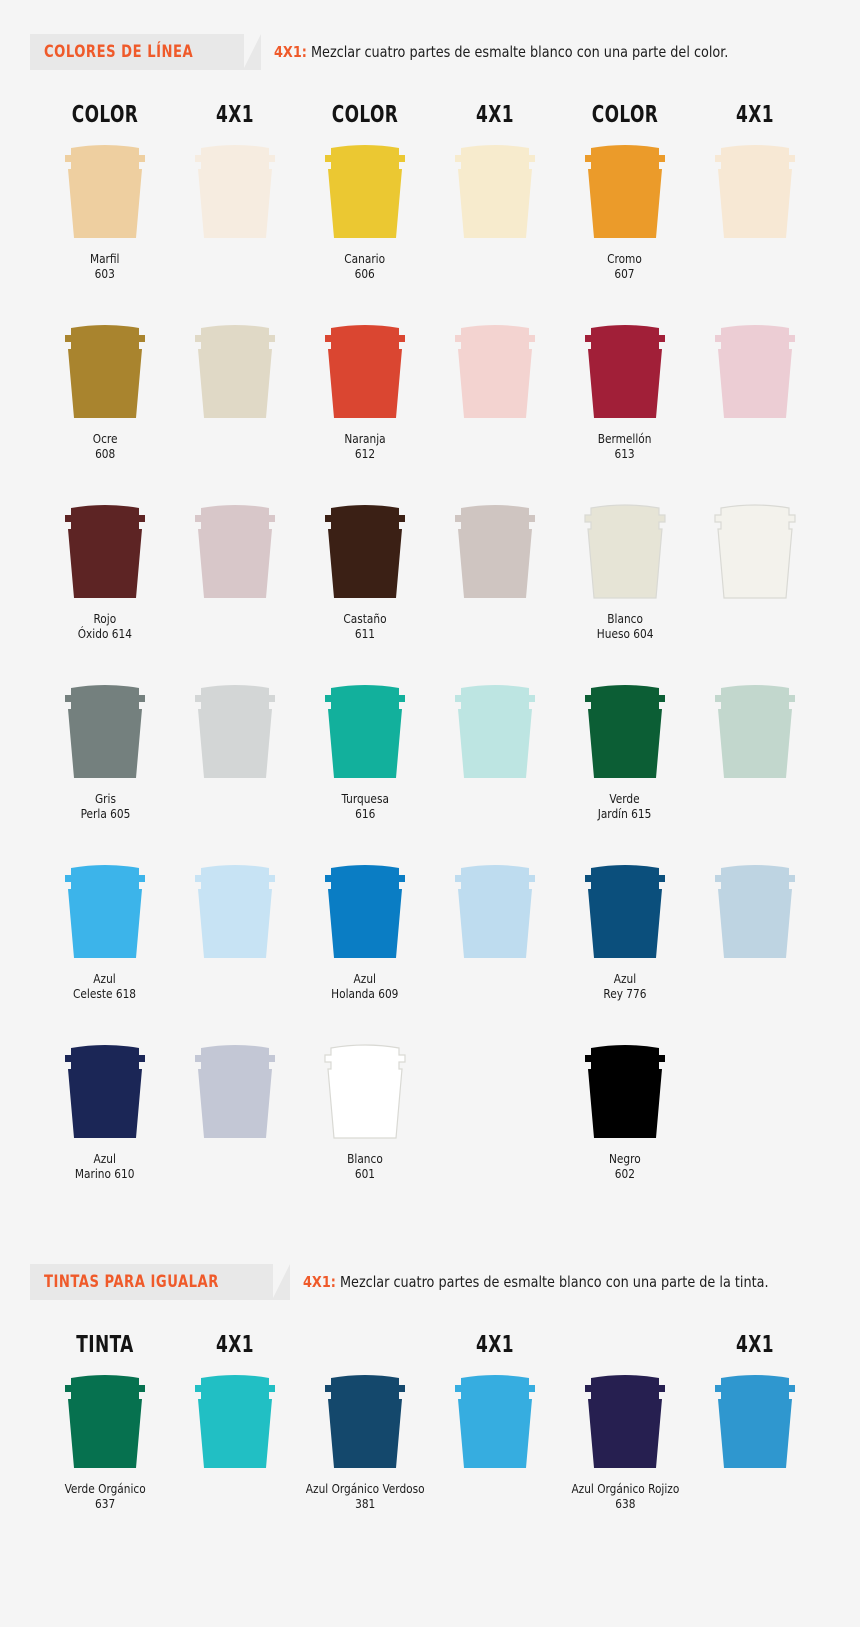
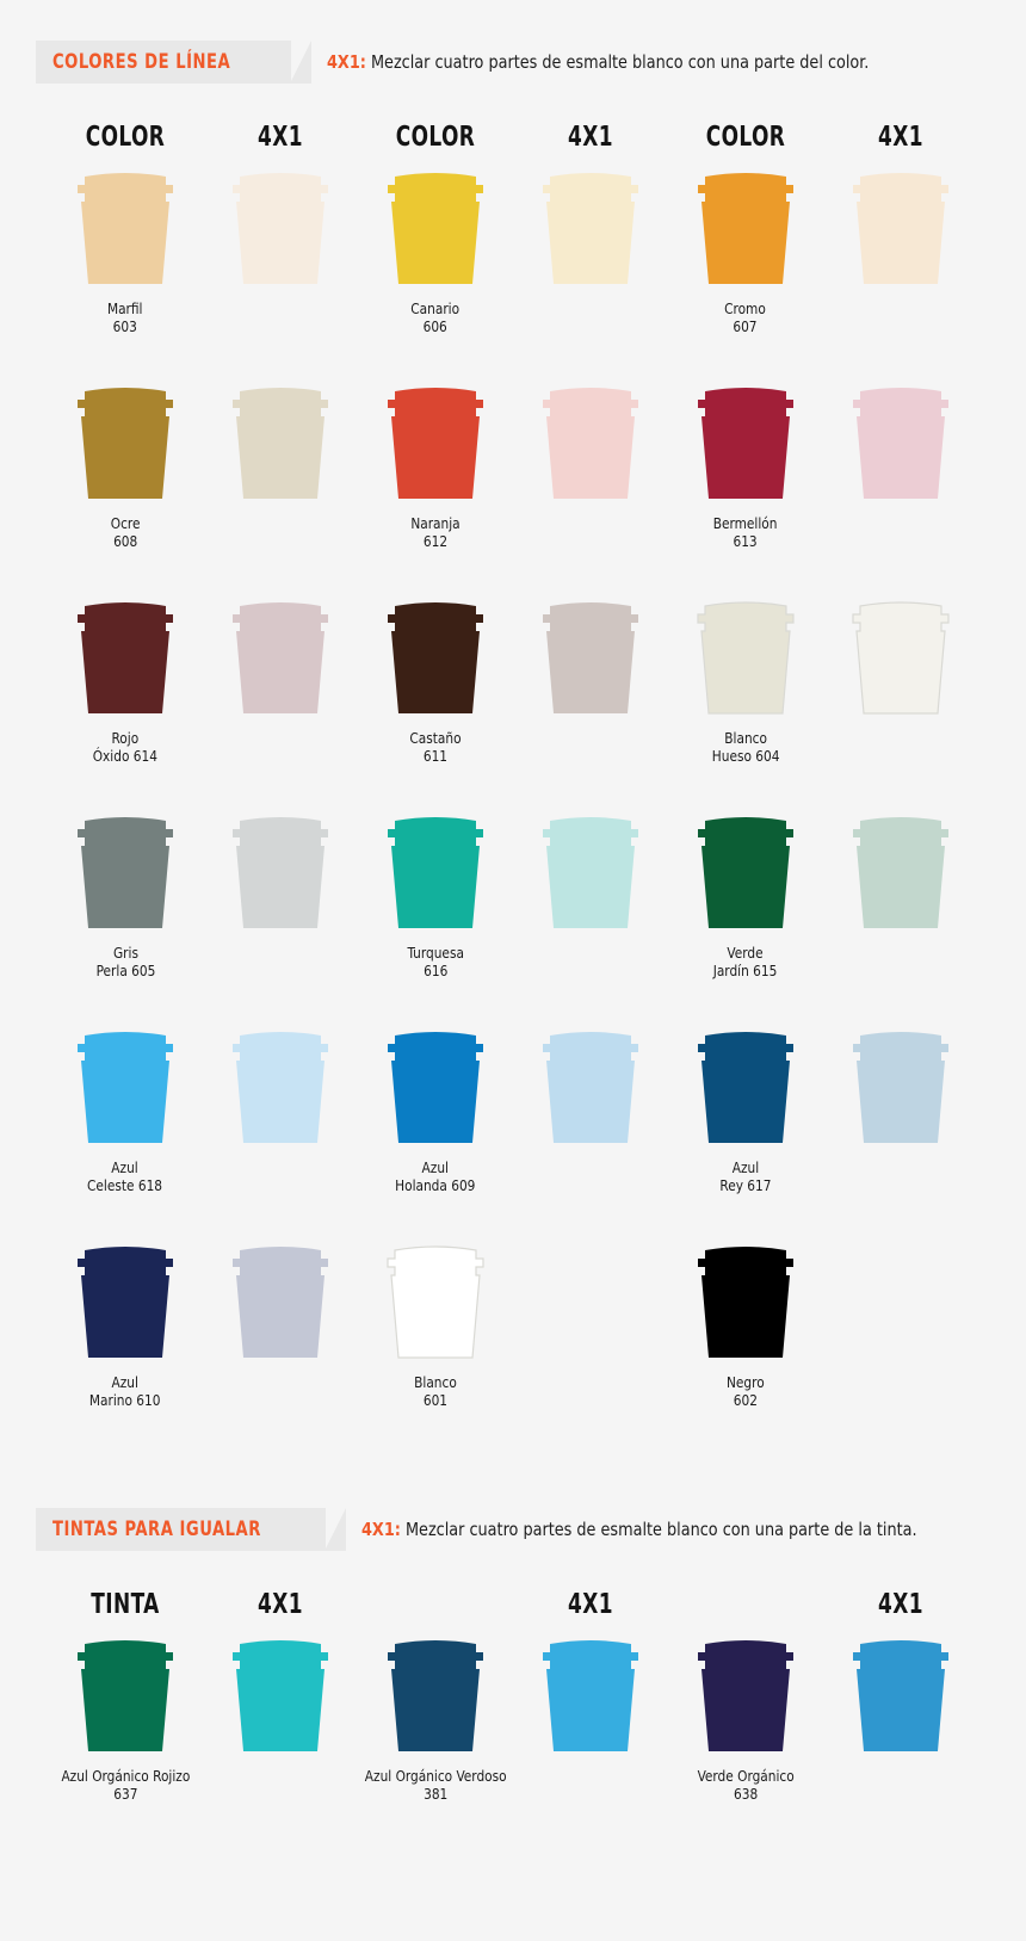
  COLORES DE LÍNEA
  4X1: Mezclar cuatro partes de esmalte blanco con una parte del color.
  COLOR
  4X1
  COLOR
  4X1
  COLOR
  4X1
  Marfil
  603
  Canario
  606
  Cromo
  607
  Ocre
  608
  Naranja
  612
  Bermellón
  613
  Rojo
  Óxido 614
  Castaño
  611
  Blanco
  Hueso 604
  Gris
  Perla 605
  Turquesa
  616
  Verde
  Jardín 615
  Azul
  Celeste 618
  Azul
  Holanda 609
  Azul
- Rey 776
+ Rey 617
  Azul
  Marino 610
  Blanco
  601
  Negro
  602
  TINTAS PARA IGUALAR
  4X1: Mezclar cuatro partes de esmalte blanco con una parte de la tinta.
  TINTA
  4X1
  4X1
  4X1
- Verde Orgánico
+ Azul Orgánico Rojizo
  637
  Azul Orgánico Verdoso
  381
- Azul Orgánico Rojizo
+ Verde Orgánico
  638
